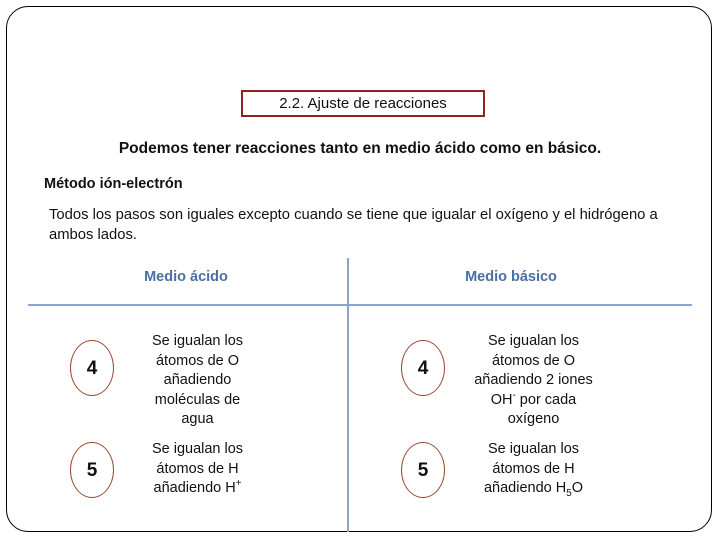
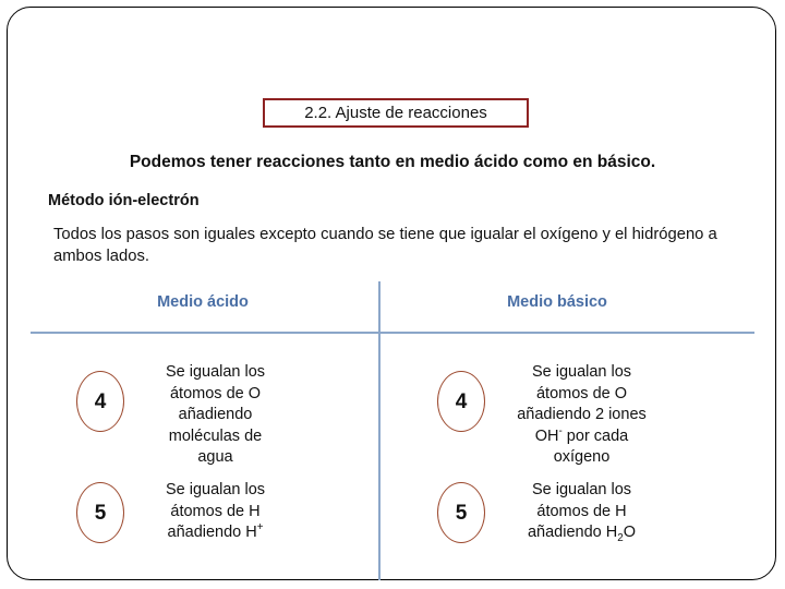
  2.2. Ajuste de reacciones
  Podemos tener reacciones tanto en medio ácido como en básico.
  Método ión-electrón
  Todos los pasos son iguales excepto cuando se tiene que igualar el oxígeno y el hidrógeno a ambos lados.
  Medio ácido
  Medio básico
  4
  Se igualan los
  átomos de O
  añadiendo
  moléculas de
  agua
  5
  Se igualan los
  átomos de H
  añadiendo H+
  4
  Se igualan los
  átomos de O
  añadiendo 2 iones
  OH- por cada
  oxígeno
  5
  Se igualan los
  átomos de H
- añadiendo H5O
+ añadiendo H2O
